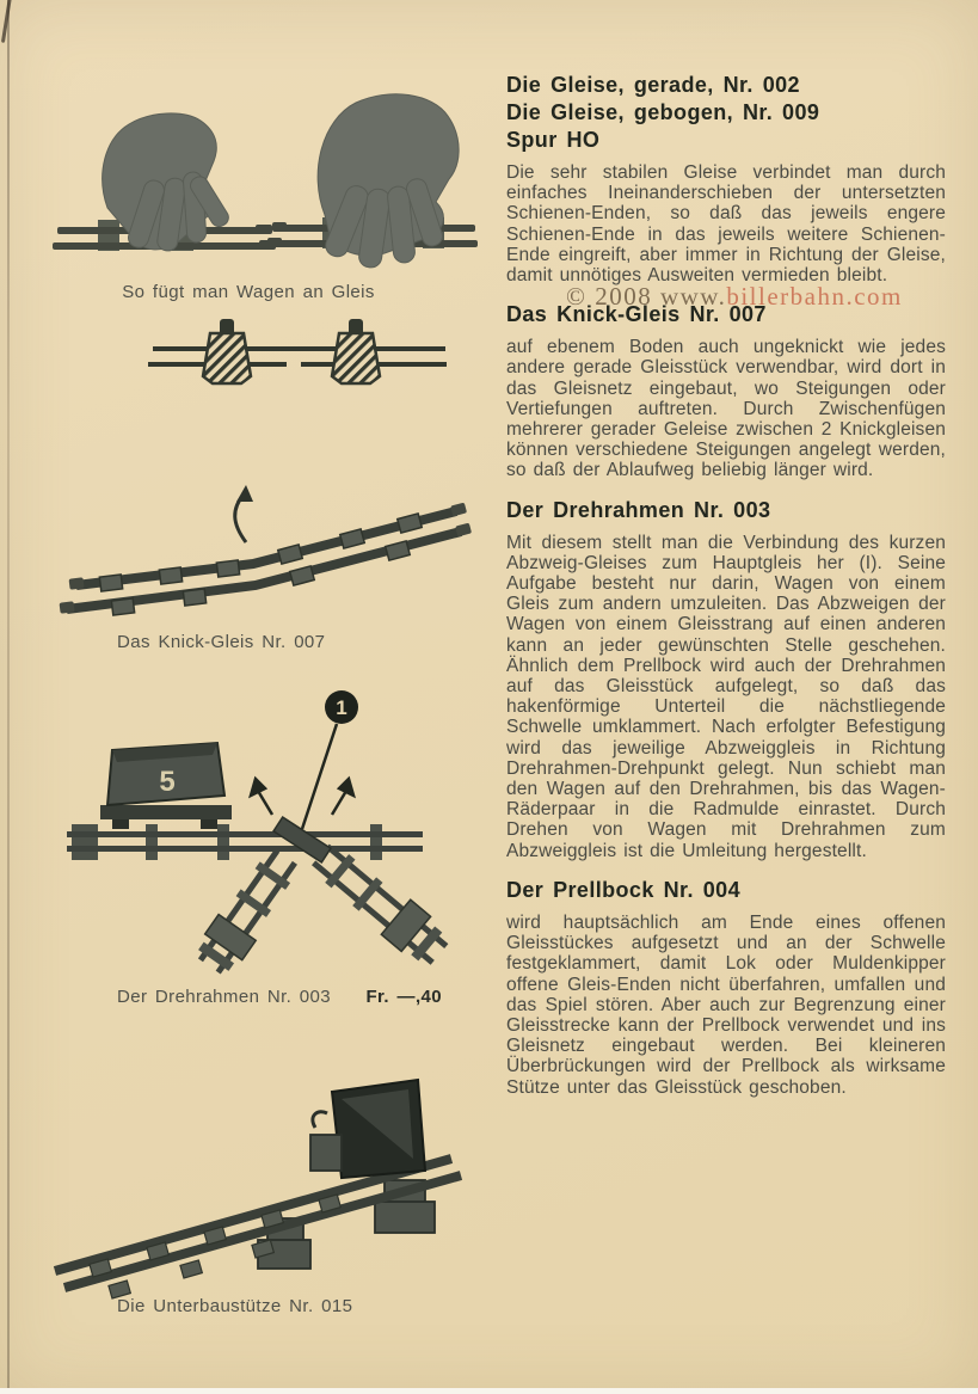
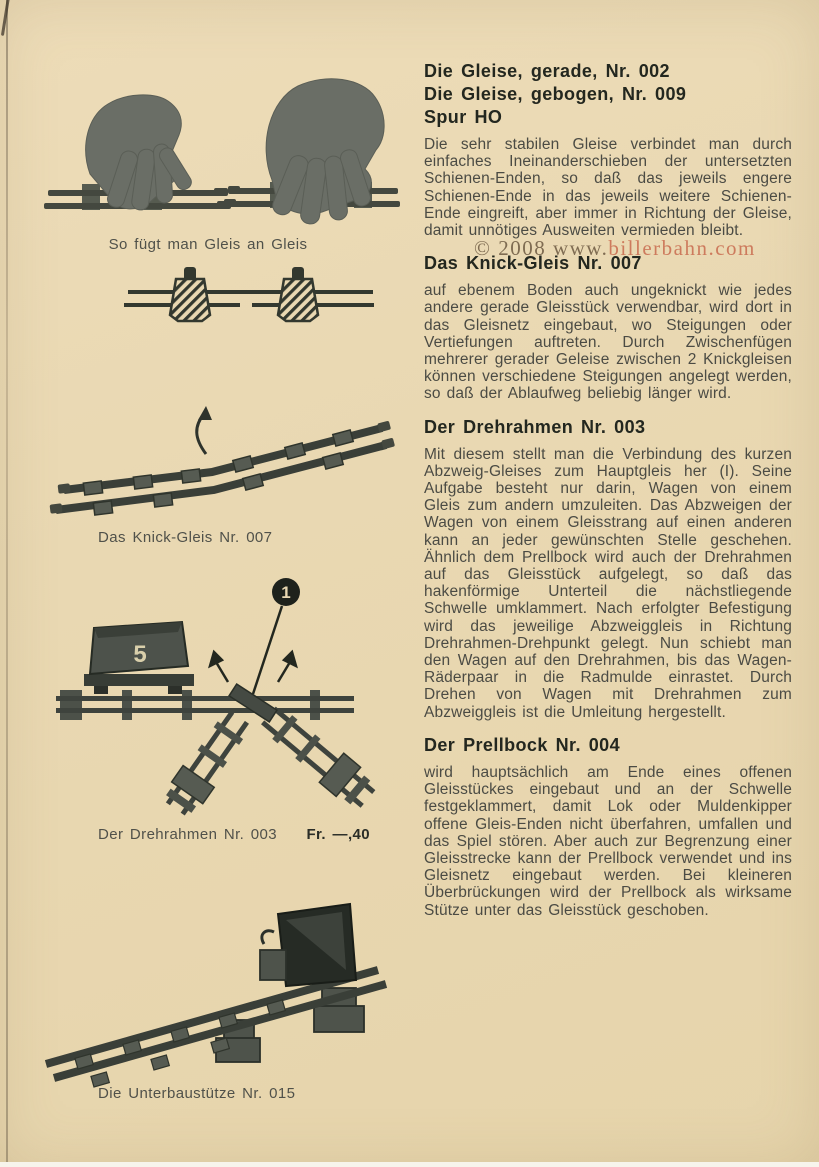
- So fügt man Wagen an Gleis
+ So fügt man Gleis an Gleis
  Das Knick-Gleis Nr. 007
  1
  5
  Der Drehrahmen Nr. 003
  Fr. —,40
  Die Unterbaustütze Nr. 015
  Die Gleise, gerade, Nr. 002
  Die Gleise, gebogen, Nr. 009
  Spur HO
  Die sehr stabilen Gleise verbindet man durch einfaches Ineinanderschieben der untersetzten Schienen-Enden, so daß das jeweils engere Schienen-Ende in das jeweils weitere Schienen-Ende eingreift, aber immer in Richtung der Gleise, damit unnötiges Ausweiten vermieden bleibt.
  Das Knick-Gleis Nr. 007
  auf ebenem Boden auch ungeknickt wie jedes andere gerade Gleisstück verwendbar, wird dort in das Gleisnetz eingebaut, wo Steigungen oder Vertiefungen auftreten. Durch Zwischenfügen mehrerer gerader Geleise zwischen 2 Knickgleisen können verschiedene Steigungen angelegt werden, so daß der Ablaufweg beliebig länger wird.
  Der Drehrahmen Nr. 003
  Mit diesem stellt man die Verbindung des kurzen Abzweig-Gleises zum Hauptgleis her (I). Seine Aufgabe besteht nur darin, Wagen von einem Gleis zum andern umzuleiten. Das Abzweigen der Wagen von einem Gleisstrang auf einen anderen kann an jeder gewünschten Stelle geschehen. Ähnlich dem Prellbock wird auch der Drehrahmen auf das Gleisstück aufgelegt, so daß das hakenförmige Unterteil die nächstliegende Schwelle umklammert. Nach erfolgter Befestigung wird das jeweilige Abzweiggleis in Richtung Drehrahmen-Drehpunkt gelegt. Nun schiebt man den Wagen auf den Drehrahmen, bis das Wagen-Räderpaar in die Radmulde einrastet. Durch Drehen von Wagen mit Drehrahmen zum Abzweiggleis ist die Umleitung hergestellt.
  Der Prellbock Nr. 004
- wird hauptsächlich am Ende eines offenen Gleisstückes aufgesetzt und an der Schwelle festgeklammert, damit Lok oder Muldenkipper offene Gleis-Enden nicht überfahren, umfallen und das Spiel stören. Aber auch zur Begrenzung einer Gleisstrecke kann der Prellbock verwendet und ins Gleisnetz eingebaut werden. Bei kleineren Überbrückungen wird der Prellbock als wirksame Stütze unter das Gleisstück geschoben.
+ wird hauptsächlich am Ende eines offenen Gleisstückes eingebaut und an der Schwelle festgeklammert, damit Lok oder Muldenkipper offene Gleis-Enden nicht überfahren, umfallen und das Spiel stören. Aber auch zur Begrenzung einer Gleisstrecke kann der Prellbock verwendet und ins Gleisnetz eingebaut werden. Bei kleineren Überbrückungen wird der Prellbock als wirksame Stütze unter das Gleisstück geschoben.
  © 2008 www.billerbahn.com
